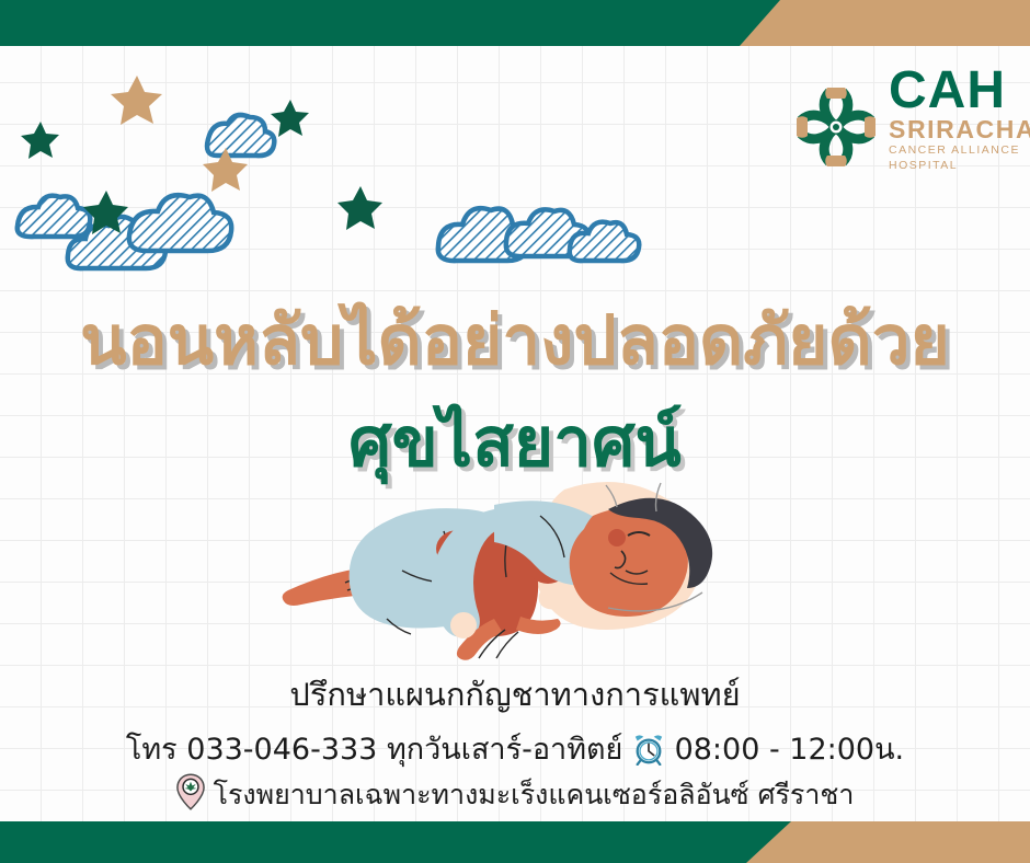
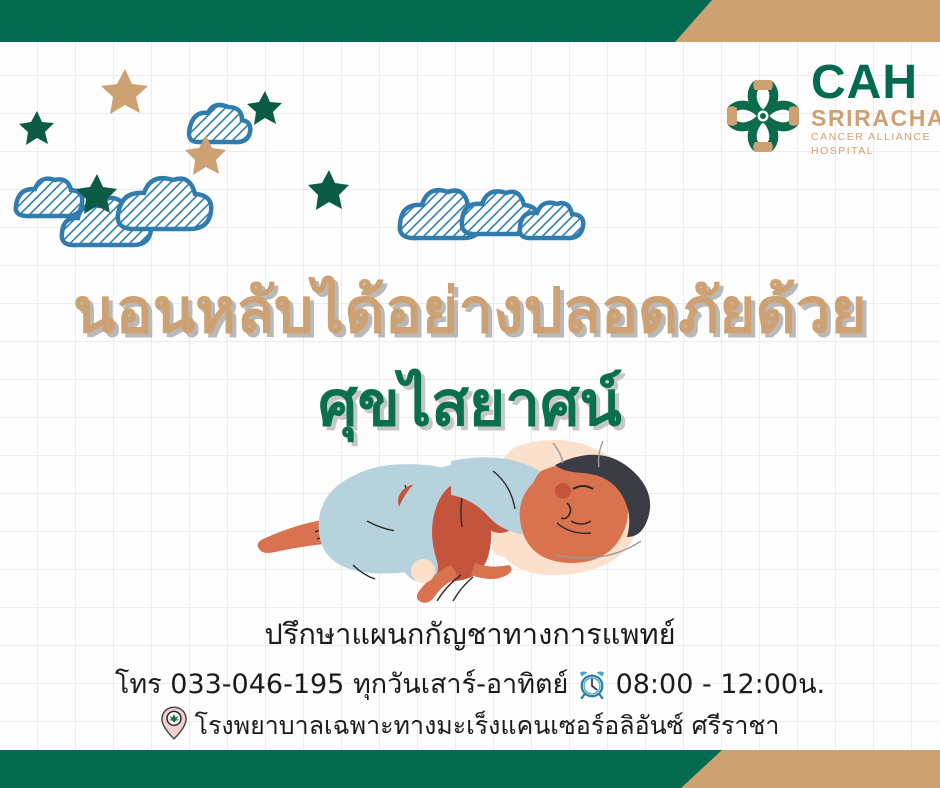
  CAH
  SRIRACHA
  CANCER ALLIANCE
  HOSPITAL
  นอนหลับได้อย่างปลอดภัยด้วย
  ศุขไสยาศน์
  ปรึกษาแผนกกัญชาทางการแพทย์
- โทร 033-046-333 ทุกวันเสาร์-อาทิตย์ 08:00 - 12:00น.
+ โทร 033-046-195 ทุกวันเสาร์-อาทิตย์ 08:00 - 12:00น.
  โรงพยาบาลเฉพาะทางมะเร็งแคนเซอร์อลิอันซ์ ศรีราชา
